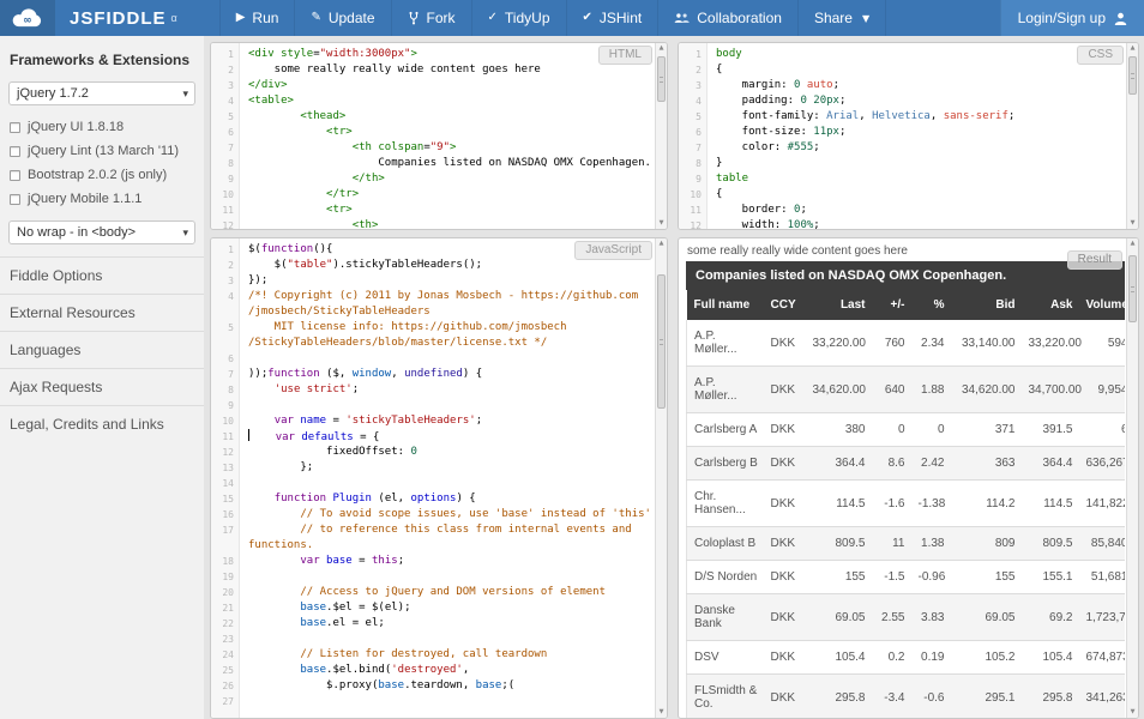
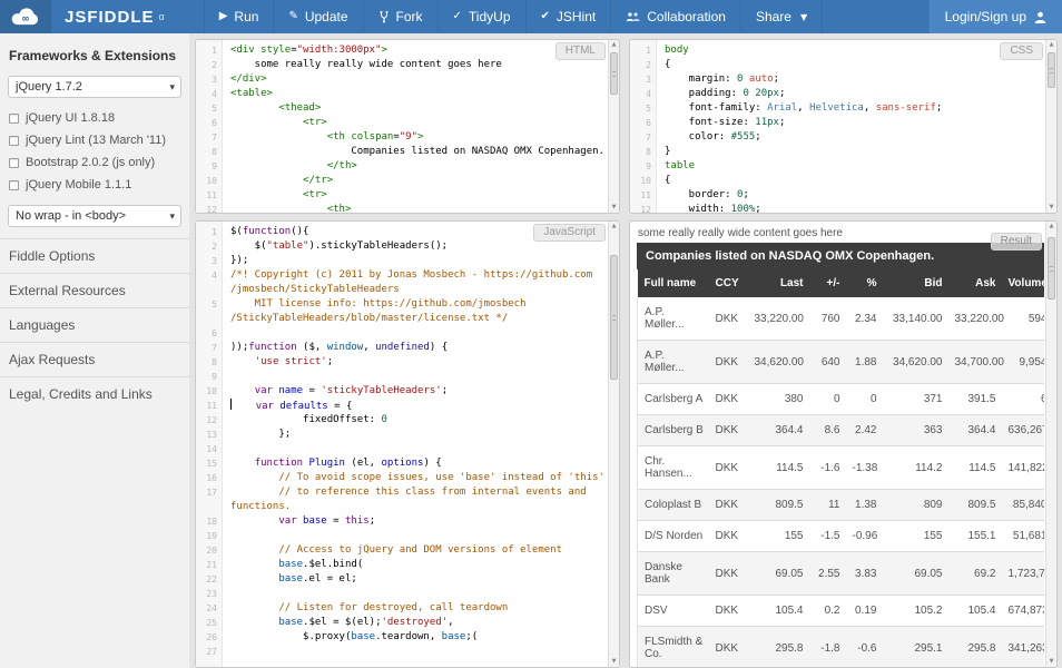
  ∞
  JSFIDDLE
  α
  ▶
  Run
  ✎
  Update
  Fork
  ✓
  TidyUp
  ✔
  JSHint
  Collaboration
  Share
  ▼
  Login/Sign up
  Frameworks & Extensions
  jQuery 1.7.2
  ▾
  jQuery UI 1.8.18
  jQuery Lint (13 March '11)
  Bootstrap 2.0.2 (js only)
  jQuery Mobile 1.1.1
  No wrap - in <body>
  ▾
  Fiddle Options
  External Resources
  Languages
  Ajax Requests
  Legal, Credits and Links
  1
  2
  3
  4
  5
  6
  7
  8
  9
  10
  11
  12
  <div style="width:3000px">
  some really really wide content goes here
  </div>
  <table>
  <thead>
  <tr>
  <th colspan="9">
  Companies listed on NASDAQ OMX Copenhagen.
  </th>
  </tr>
  <tr>
  <th>
  HTML
  1
  2
  3
  4
  5
  6
  7
  8
  9
  10
  11
  12
  body
  {
  margin: 0 auto;
  padding: 0 20px;
  font-family: Arial, Helvetica, sans-serif;
  font-size: 11px;
  color: #555;
  }
  table
  {
  border: 0;
  width: 100%;
  CSS
  1
  2
  3
  4
  5
  6
  7
  8
  9
  10
  11
  12
  13
  14
  15
  16
  17
  18
  19
  20
  21
  22
  23
  24
  25
  26
  27
  $(function(){
  $("table").stickyTableHeaders();
  });
  /*! Copyright (c) 2011 by Jonas Mosbech - https://github.com
  /jmosbech/StickyTableHeaders
  MIT license info: https://github.com/jmosbech
  /StickyTableHeaders/blob/master/license.txt */
  ));function ($, window, undefined) {
  'use strict';
  var name = 'stickyTableHeaders';
  var defaults = {
  fixedOffset: 0
  };
  function Plugin (el, options) {
  // To avoid scope issues, use 'base' instead of 'this'
  // to reference this class from internal events and
  functions.
  var base = this;
  // Access to jQuery and DOM versions of element
- base.$el = $(el);
+ base.$el.bind(
  base.el = el;
  // Listen for destroyed, call teardown
- base.$el.bind('destroyed',
+ base.$el = $(el);'destroyed',
  $.proxy(base.teardown, base;(
  JavaScript
  some really really wide content goes here
  Companies listed on NASDAQ OMX Copenhagen.
  Full name	CCY	Last	+/-	%	Bid	Ask	Volum
  A.P. Møller...	DKK	33,220.00	760	2.34	33,140.00	33,220.00	594
  A.P. Møller...	DKK	34,620.00	640	1.88	34,620.00	34,700.00	9,954
  Carlsberg A	DKK	380	0	0	371	391.5	6
  Carlsberg B	DKK	364.4	8.6	2.42	363	364.4	636,26
  Chr. Hansen...	DKK	114.5	-1.6	-1.38	114.2	114.5	141,82
  Coloplast B	DKK	809.5	11	1.38	809	809.5	85,840
  D/S Norden	DKK	155	-1.5	-0.96	155	155.1	51,681
  Danske Bank	DKK	69.05	2.55	3.83	69.05	69.2	1,723,7
  DSV	DKK	105.4	0.2	0.19	105.2	105.4	674,87
- FLSmidth & Co.	DKK	295.8	-3.4	-0.6	295.1	295.8	341,26
+ FLSmidth & Co.	DKK	295.8	-1.8	-0.6	295.1	295.8	341,26
  Result
